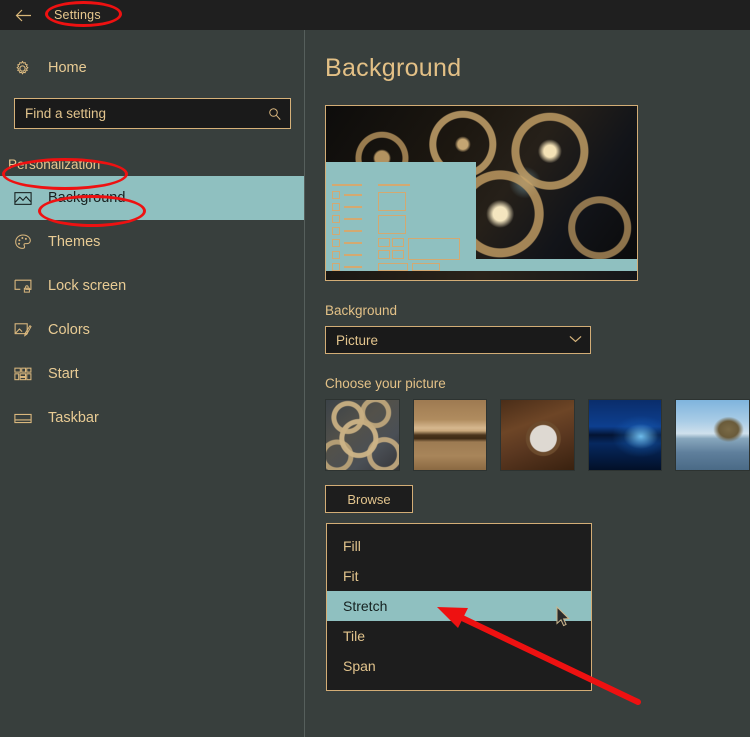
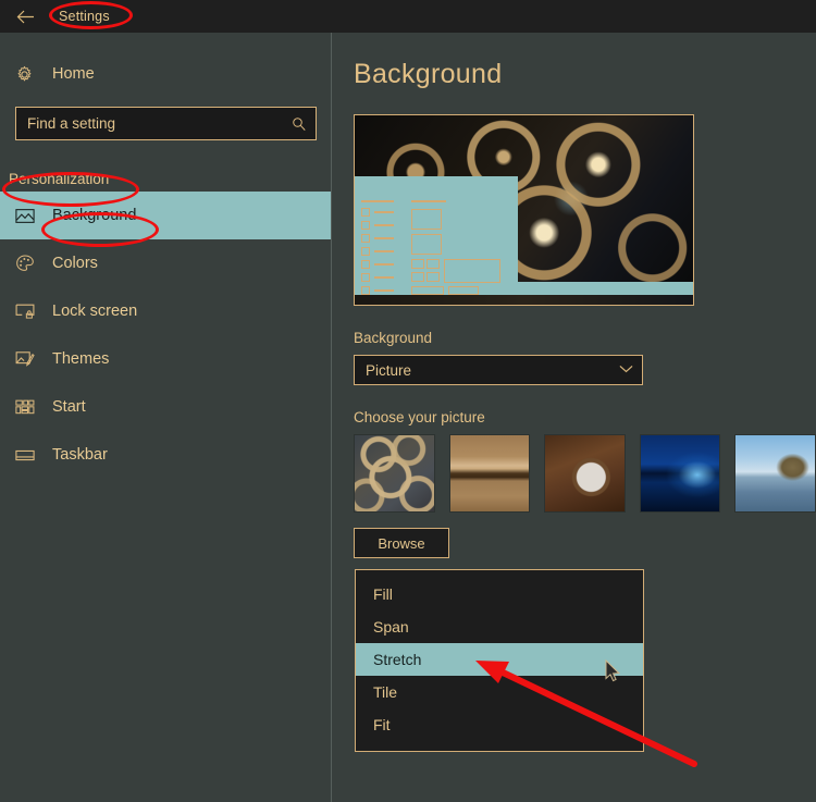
  Settings
  Home
  Find a setting
  Personalization
  Background
- Themes
+ Colors
  Lock screen
- Colors
+ Themes
  Start
  Taskbar
  Background
  Background
  Picture
  Choose your picture
  Browse
  Fill
- Fit
+ Span
  Stretch
  Tile
- Span
+ Fit
